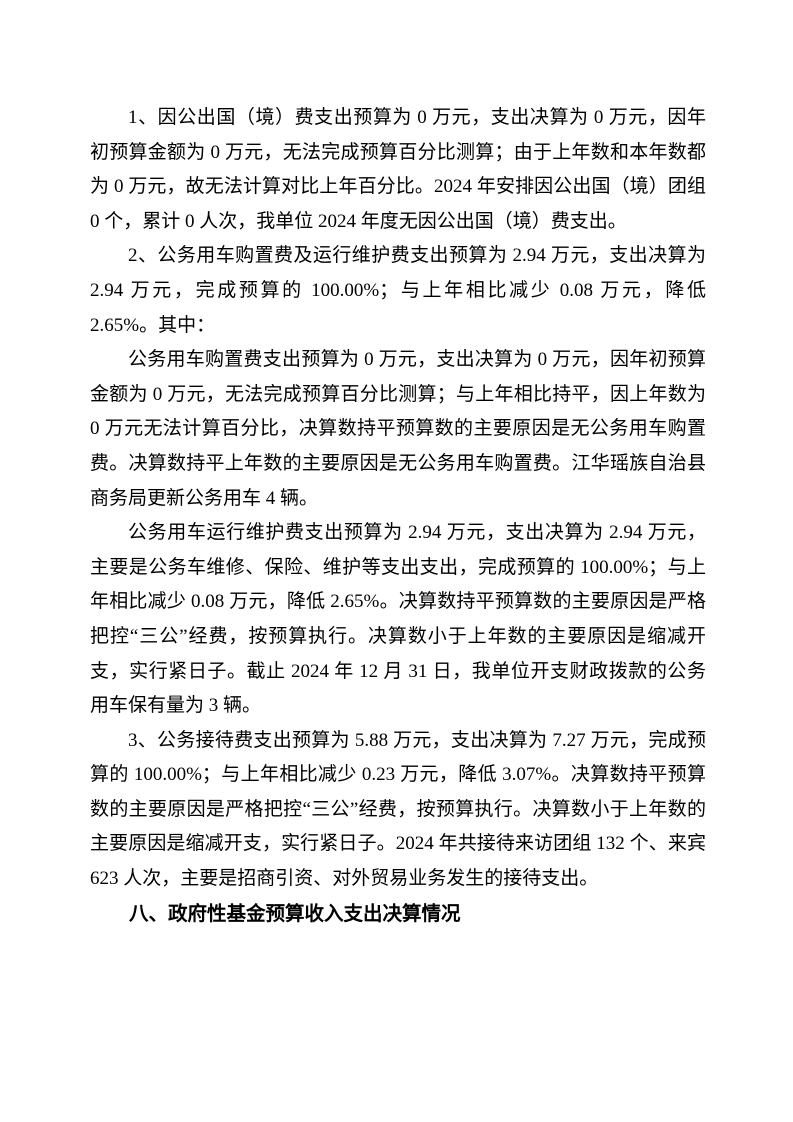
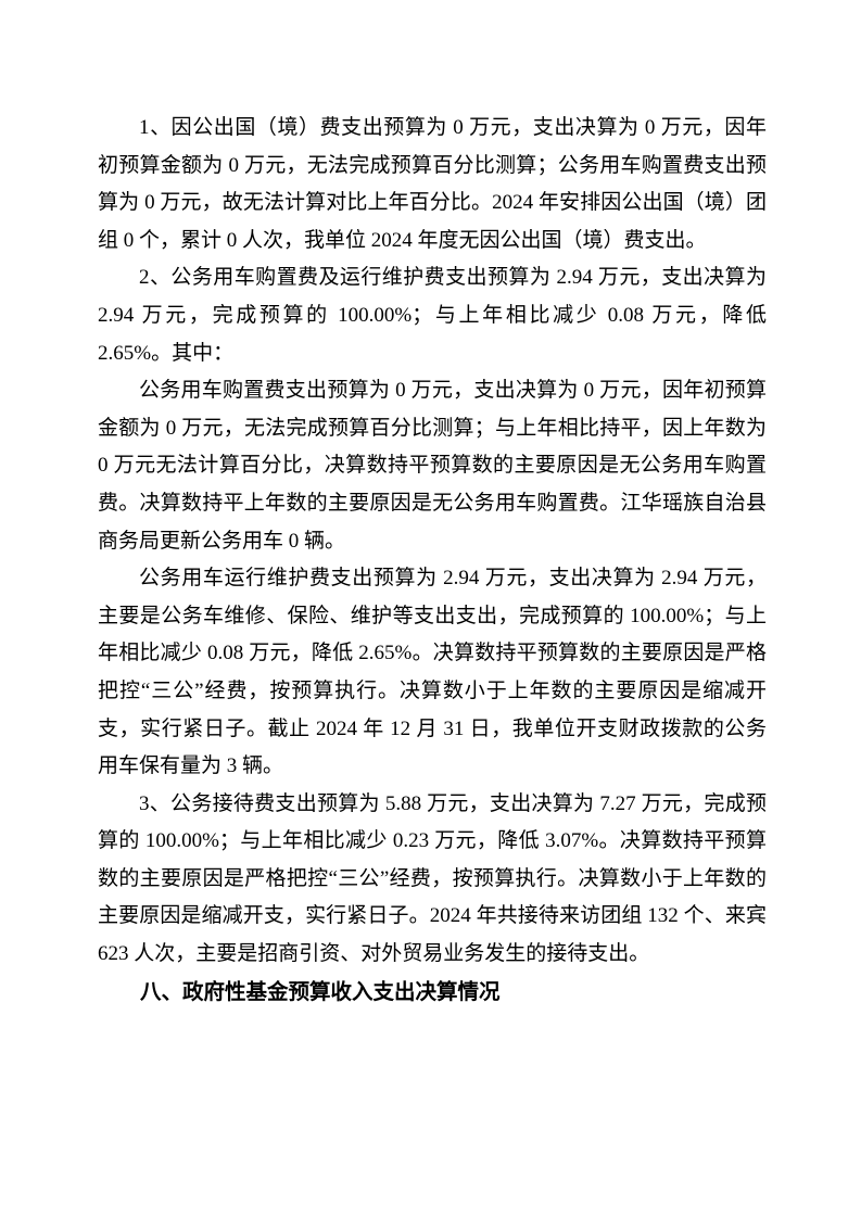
- 1、因公出国（境）费支出预算为 0 万元，支出决算为 0 万元，因年初预算金额为 0 万元，无法完成预算百分比测算；由于上年数和本年数都为 0 万元，故无法计算对比上年百分比。2024 年安排因公出国（境）团组 0 个，累计 0 人次，我单位 2024 年度无因公出国（境）费支出。
+ 1、因公出国（境）费支出预算为 0 万元，支出决算为 0 万元，因年初预算金额为 0 万元，无法完成预算百分比测算；公务用车购置费支出预算为 0 万元，故无法计算对比上年百分比。2024 年安排因公出国（境）团组 0 个，累计 0 人次，我单位 2024 年度无因公出国（境）费支出。
  2、公务用车购置费及运行维护费支出预算为 2.94 万元，支出决算为 2.94 万元，完成预算的 100.00%；与上年相比减少 0.08 万元，降低 2.65%。其中：
- 公务用车购置费支出预算为 0 万元，支出决算为 0 万元，因年初预算金额为 0 万元，无法完成预算百分比测算；与上年相比持平，因上年数为 0 万元无法计算百分比，决算数持平预算数的主要原因是无公务用车购置费。决算数持平上年数的主要原因是无公务用车购置费。江华瑶族自治县商务局更新公务用车 4 辆。
+ 公务用车购置费支出预算为 0 万元，支出决算为 0 万元，因年初预算金额为 0 万元，无法完成预算百分比测算；与上年相比持平，因上年数为 0 万元无法计算百分比，决算数持平预算数的主要原因是无公务用车购置费。决算数持平上年数的主要原因是无公务用车购置费。江华瑶族自治县商务局更新公务用车 0 辆。
  公务用车运行维护费支出预算为 2.94 万元，支出决算为 2.94 万元，主要是公务车维修、保险、维护等支出支出，完成预算的 100.00%；与上年相比减少 0.08 万元，降低 2.65%。决算数持平预算数的主要原因是严格把控“三公”经费，按预算执行。决算数小于上年数的主要原因是缩减开支，实行紧日子。截止 2024 年 12 月 31 日，我单位开支财政拨款的公务用车保有量为 3 辆。
  3、公务接待费支出预算为 5.88 万元，支出决算为 7.27 万元，完成预算的 100.00%；与上年相比减少 0.23 万元，降低 3.07%。决算数持平预算数的主要原因是严格把控“三公”经费，按预算执行。决算数小于上年数的主要原因是缩减开支，实行紧日子。2024 年共接待来访团组 132 个、来宾 623 人次，主要是招商引资、对外贸易业务发生的接待支出。
  八、政府性基金预算收入支出决算情况
